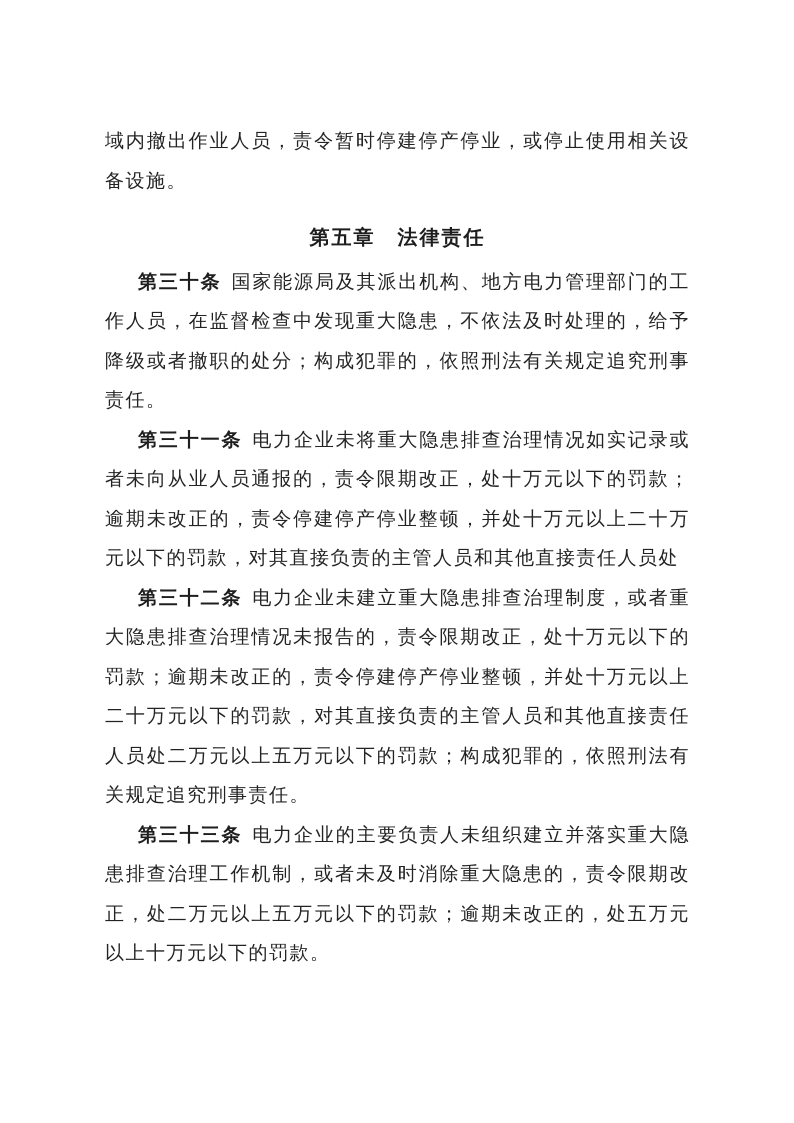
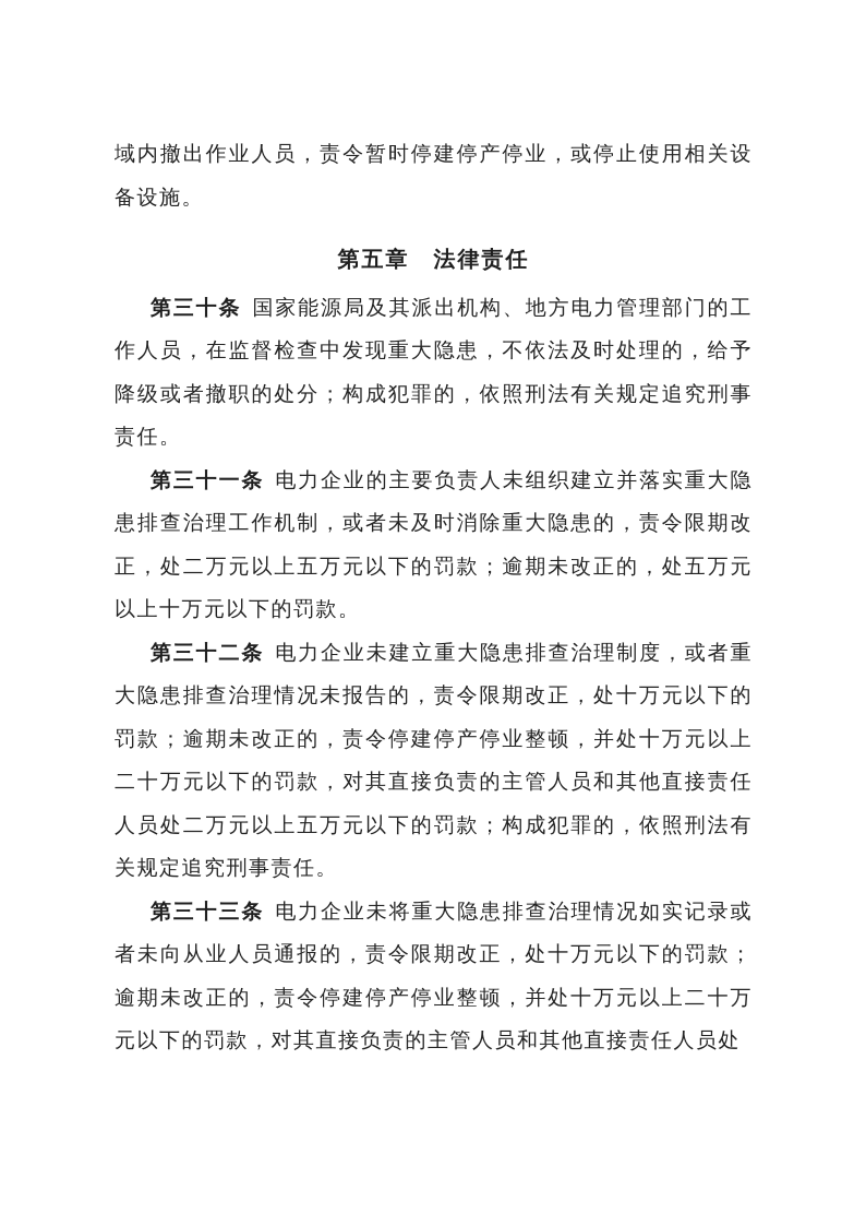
  域内撤出作业人员，责令暂时停建停产停业，或停止使用相关设备设施。
  第五章 法律责任
  第三十条 国家能源局及其派出机构、地方电力管理部门的工作人员，在监督检查中发现重大隐患，不依法及时处理的，给予降级或者撤职的处分；构成犯罪的，依照刑法有关规定追究刑事责任。
- 第三十一条 电力企业未将重大隐患排查治理情况如实记录或者未向从业人员通报的，责令限期改正，处十万元以下的罚款；逾期未改正的，责令停建停产停业整顿，并处十万元以上二十万元以下的罚款，对其直接负责的主管人员和其他直接责任人员处
+ 第三十一条 电力企业的主要负责人未组织建立并落实重大隐患排查治理工作机制，或者未及时消除重大隐患的，责令限期改正，处二万元以上五万元以下的罚款；逾期未改正的，处五万元以上十万元以下的罚款。
  第三十二条 电力企业未建立重大隐患排查治理制度，或者重大隐患排查治理情况未报告的，责令限期改正，处十万元以下的罚款；逾期未改正的，责令停建停产停业整顿，并处十万元以上二十万元以下的罚款，对其直接负责的主管人员和其他直接责任人员处二万元以上五万元以下的罚款；构成犯罪的，依照刑法有关规定追究刑事责任。
- 第三十三条 电力企业的主要负责人未组织建立并落实重大隐患排查治理工作机制，或者未及时消除重大隐患的，责令限期改正，处二万元以上五万元以下的罚款；逾期未改正的，处五万元以上十万元以下的罚款。
+ 第三十三条 电力企业未将重大隐患排查治理情况如实记录或者未向从业人员通报的，责令限期改正，处十万元以下的罚款；逾期未改正的，责令停建停产停业整顿，并处十万元以上二十万元以下的罚款，对其直接负责的主管人员和其他直接责任人员处
